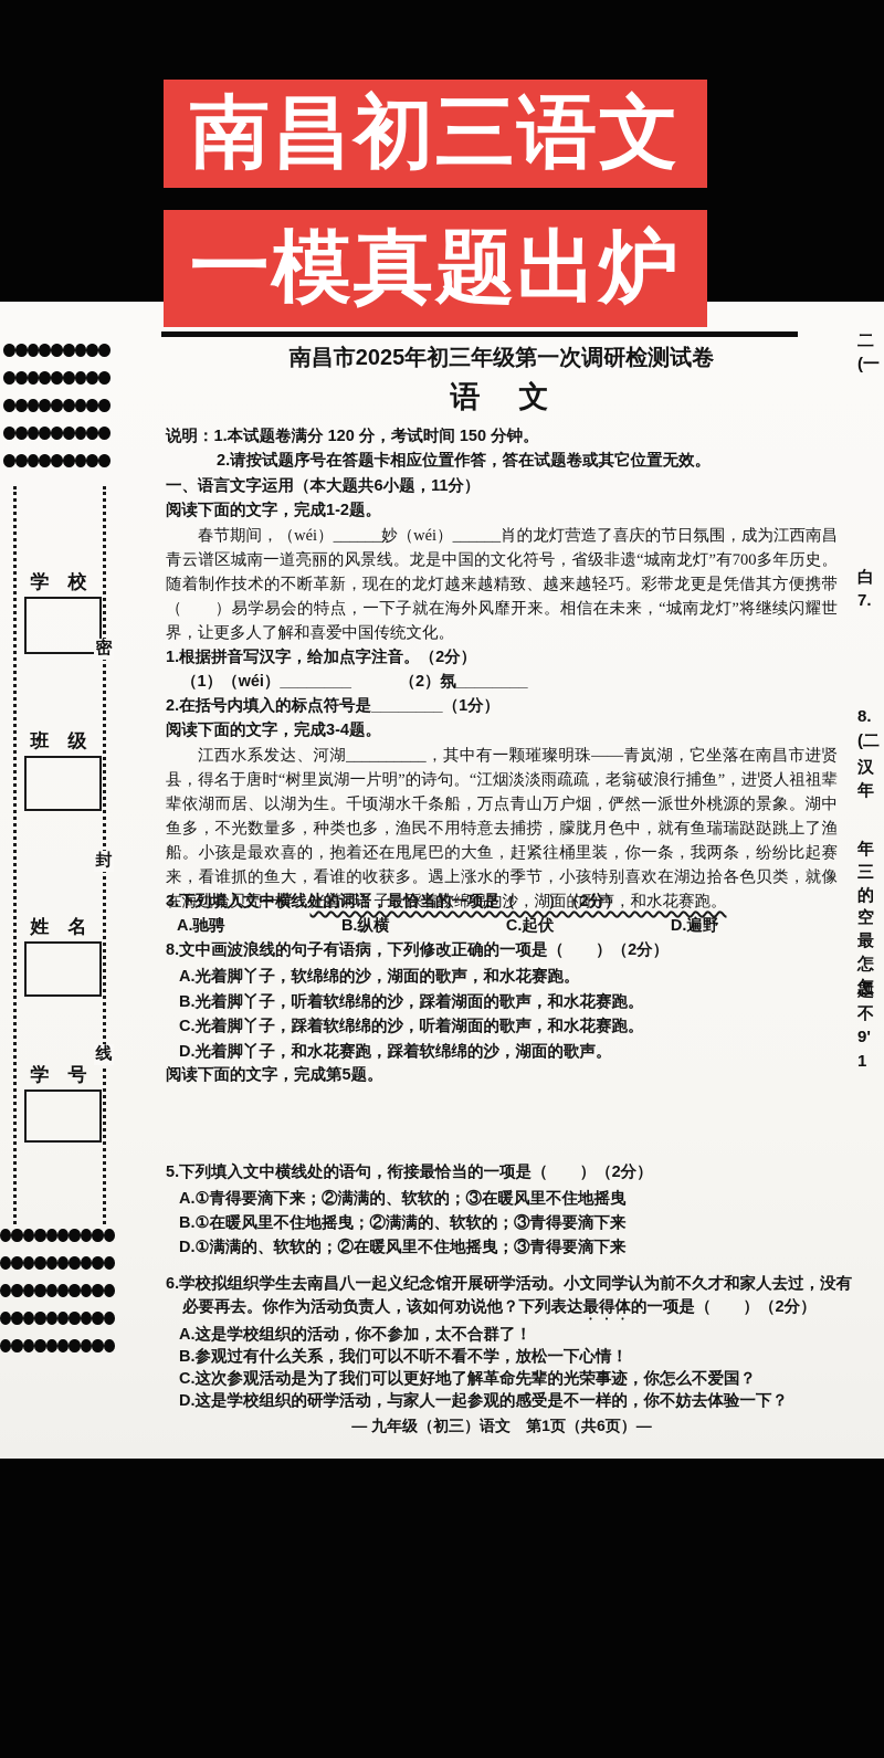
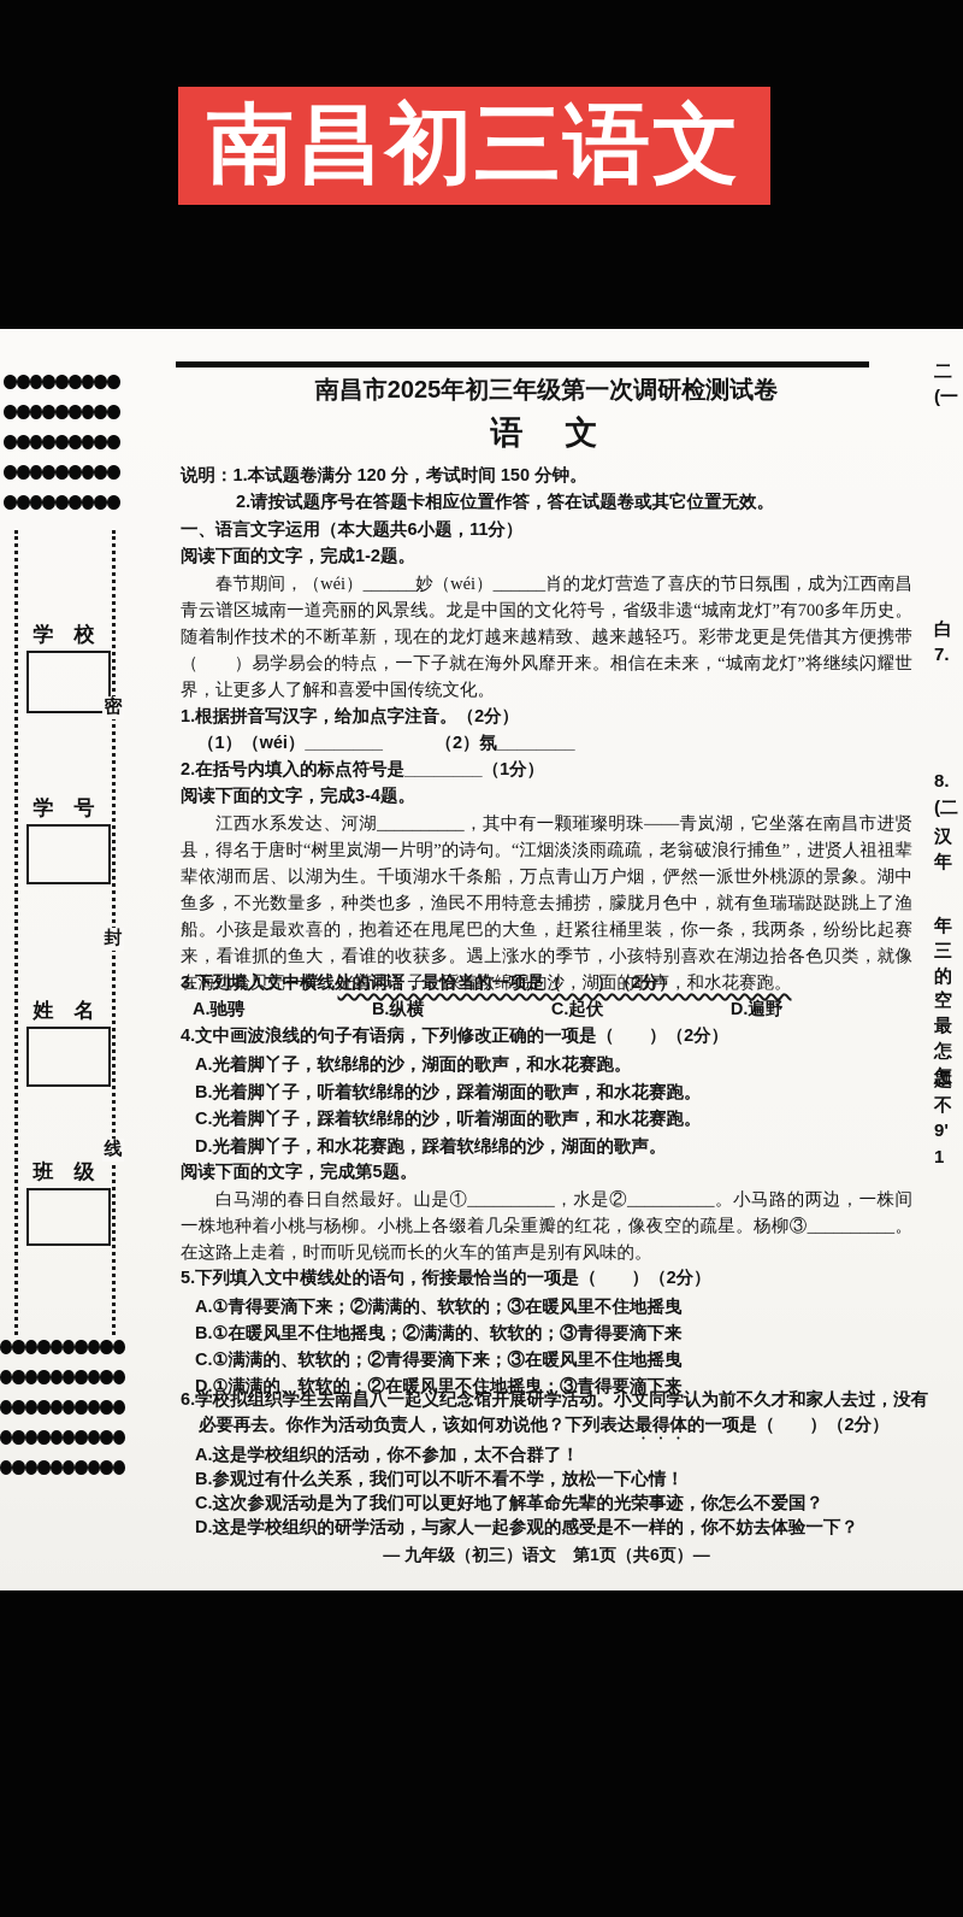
  南昌初三语文
- 一模真题出炉
  密
  封
  线
  学 校
- 班 级
+ 学 号
  姓 名
- 学 号
+ 班 级
  南昌市2025年初三年级第一次调研检测试卷
  语 文
  说明：1.本试题卷满分 120 分，考试时间 150 分钟。
  2.请按试题序号在答题卡相应位置作答，答在试题卷或其它位置无效。
  一、语言文字运用（本大题共6小题，11分）
  阅读下面的文字，完成1-2题。
  春节期间，（wéi）______妙（wéi）______肖的龙灯营造了喜庆的节日氛围，成为江西南昌青云谱区城南一道亮丽的风景线。龙是中国的文化符号，省级非遗“城南龙灯”有700多年历史。随着制作技术的不断革新，现在的龙灯越来越精致、越来越轻巧。彩带龙更是凭借其方便携带（ ）易学易会的特点，一下子就在海外风靡开来。相信在未来，“城南龙灯”将继续闪耀世界，让更多人了解和喜爱中国传统文化。
  1.根据拼音写汉字，给加点字注音。（2分）
  （1）（wéi）________ （2）氛________
  2.在括号内填入的标点符号是________（1分）
  阅读下面的文字，完成3-4题。
  江西水系发达、河湖__________，其中有一颗璀璨明珠——青岚湖，它坐落在南昌市进贤县，得名于唐时“树里岚湖一片明”的诗句。“江烟淡淡雨疏疏，老翁破浪行捕鱼”，进贤人祖祖辈辈依湖而居、以湖为生。千顷湖水千条船，万点青山万户烟，俨然一派世外桃源的景象。湖中鱼多，不光数量多，种类也多，渔民不用特意去捕捞，朦胧月色中，就有鱼瑞瑞跶跶跳上了渔船。小孩是最欢喜的，抱着还在甩尾巴的大鱼，赶紧往桶里装，你一条，我两条，纷纷比起赛来，看谁抓的鱼大，看谁的收获多。遇上涨水的季节，小孩特别喜欢在湖边拾各色贝类，就像在海边拾贝壳一样，光着脚丫子，踩着软绵绵的沙，湖面的歌声，和水花赛跑。
  3.下列填入文中横线处的词语，最恰当的一项是（ ）（2分）
  A.驰骋
  B.纵横
  C.起伏
  D.遍野
- 8.文中画波浪线的句子有语病，下列修改正确的一项是（ ）（2分）
+ 4.文中画波浪线的句子有语病，下列修改正确的一项是（ ）（2分）
  A.光着脚丫子，软绵绵的沙，湖面的歌声，和水花赛跑。
  B.光着脚丫子，听着软绵绵的沙，踩着湖面的歌声，和水花赛跑。
  C.光着脚丫子，踩着软绵绵的沙，听着湖面的歌声，和水花赛跑。
  D.光着脚丫子，和水花赛跑，踩着软绵绵的沙，湖面的歌声。
  阅读下面的文字，完成第5题。
+ 白马湖的春日自然最好。山是①__________，水是②__________。小马路的两边，一株间一株地种着小桃与杨柳。小桃上各缀着几朵重瓣的红花，像夜空的疏星。杨柳③__________。在这路上走着，时而听见锐而长的火车的笛声是别有风味的。
  5.下列填入文中横线处的语句，衔接最恰当的一项是（ ）（2分）
  A.①青得要滴下来；②满满的、软软的；③在暖风里不住地摇曳
  B.①在暖风里不住地摇曳；②满满的、软软的；③青得要滴下来
+ C.①满满的、软软的；②青得要滴下来；③在暖风里不住地摇曳
  D.①满满的、软软的；②在暖风里不住地摇曳；③青得要滴下来
  6.学校拟组织学生去南昌八一起义纪念馆开展研学活动。小文同学认为前不久才和家人去过，没有必要再去。你作为活动负责人，该如何劝说他？下列表达最得体的一项是（ ）（2分）
  A.这是学校组织的活动，你不参加，太不合群了！
  B.参观过有什么关系，我们可以不听不看不学，放松一下心情！
  C.这次参观活动是为了我们可以更好地了解革命先辈的光荣事迹，你怎么不爱国？
  D.这是学校组织的研学活动，与家人一起参观的感受是不一样的，你不妨去体验一下？
  — 九年级（初三）语文 第1页（共6页）—
  二
  (一
  白
  7.
  8.
  (二
  汉
  年
  年
  三
  的
  空
  最
  怎
  怎
  题
  不
  9'
  1
